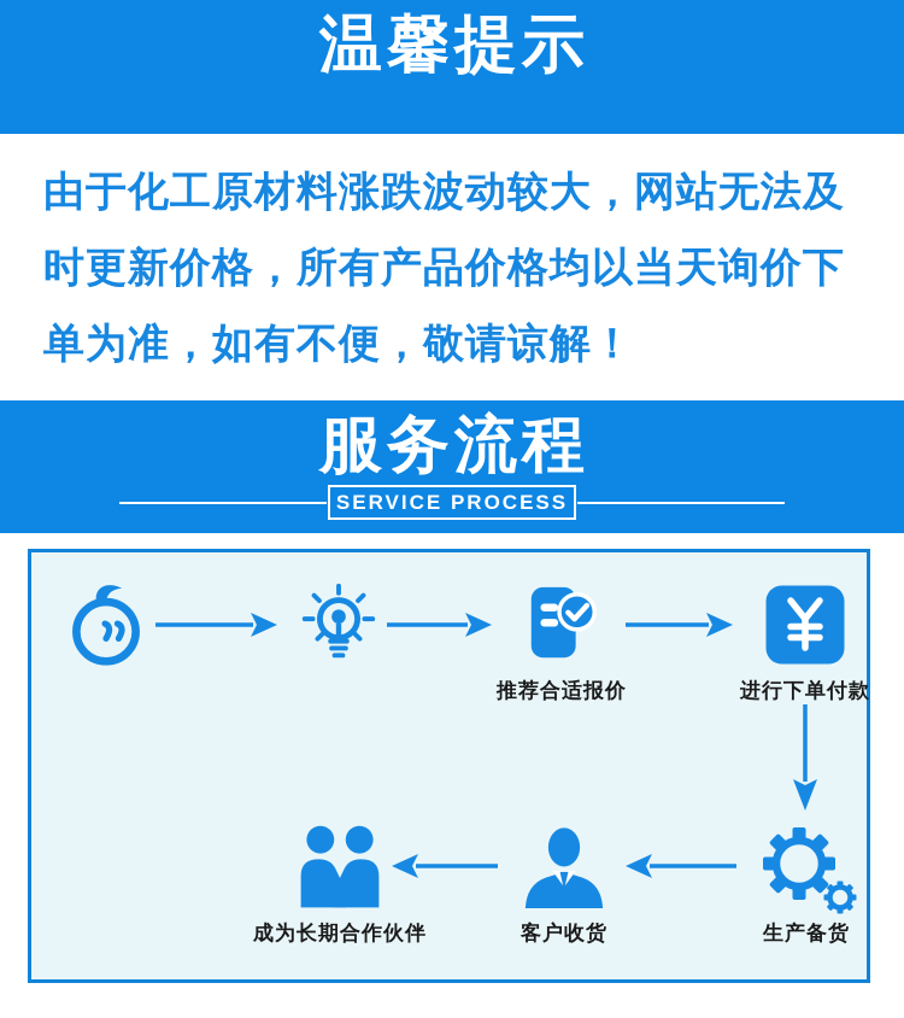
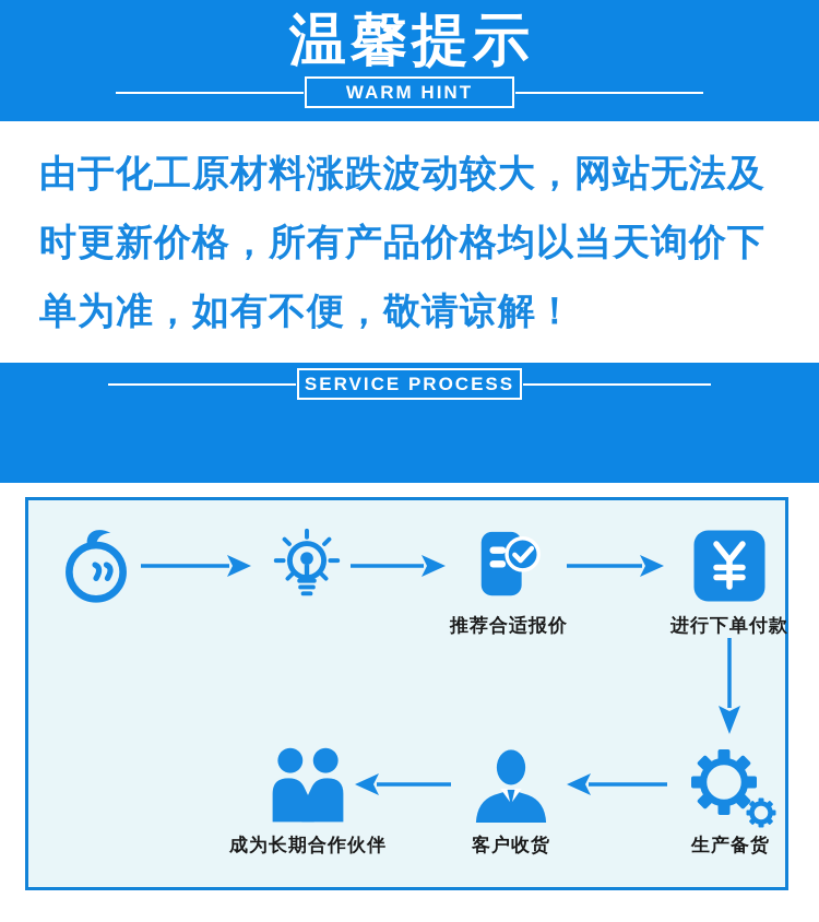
  温馨提示
+ WARM HINT
  由于化工原材料涨跌波动较大，网站无法及
  时更新价格，所有产品价格均以当天询价下
  单为准，如有不便，敬请谅解！
- 服务流程
  SERVICE PROCESS
  推荐合适报价
  进行下单付款
  生产备货
  客户收货
  成为长期合作伙伴
